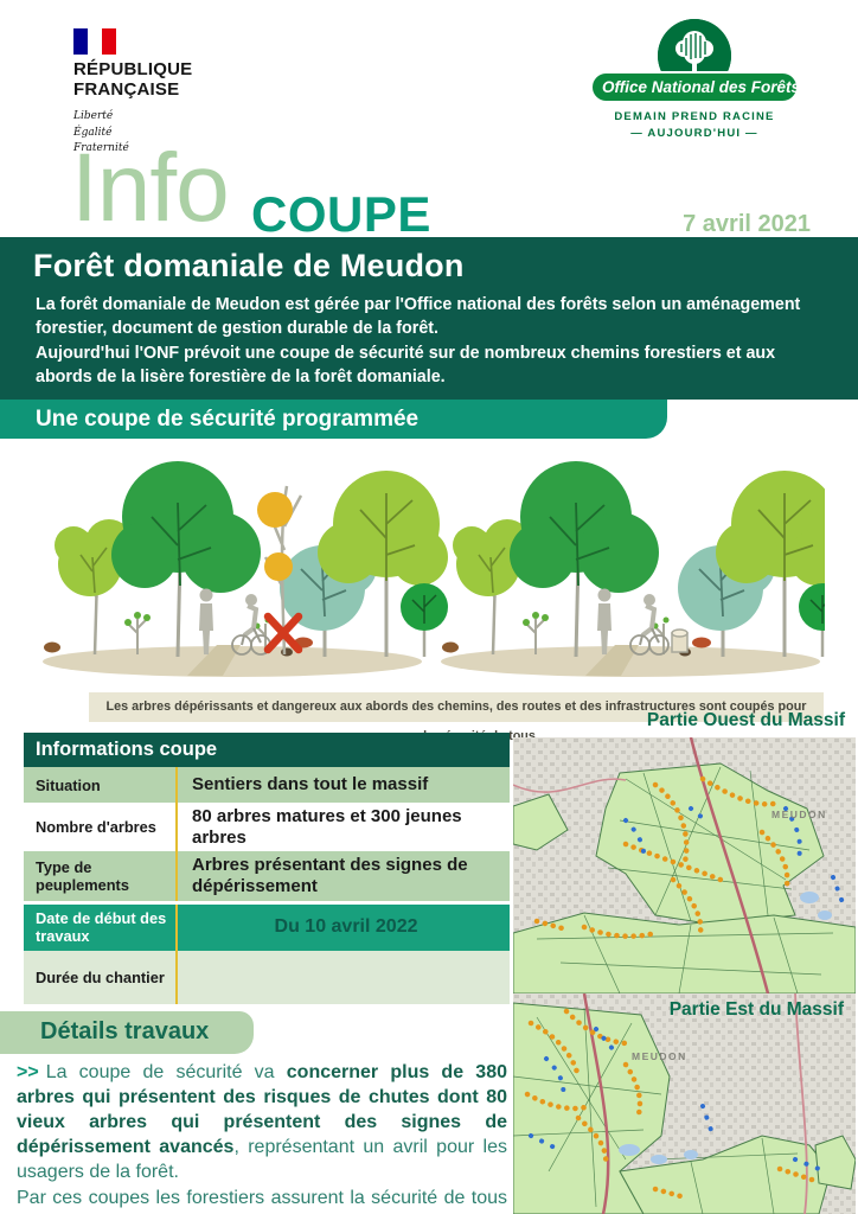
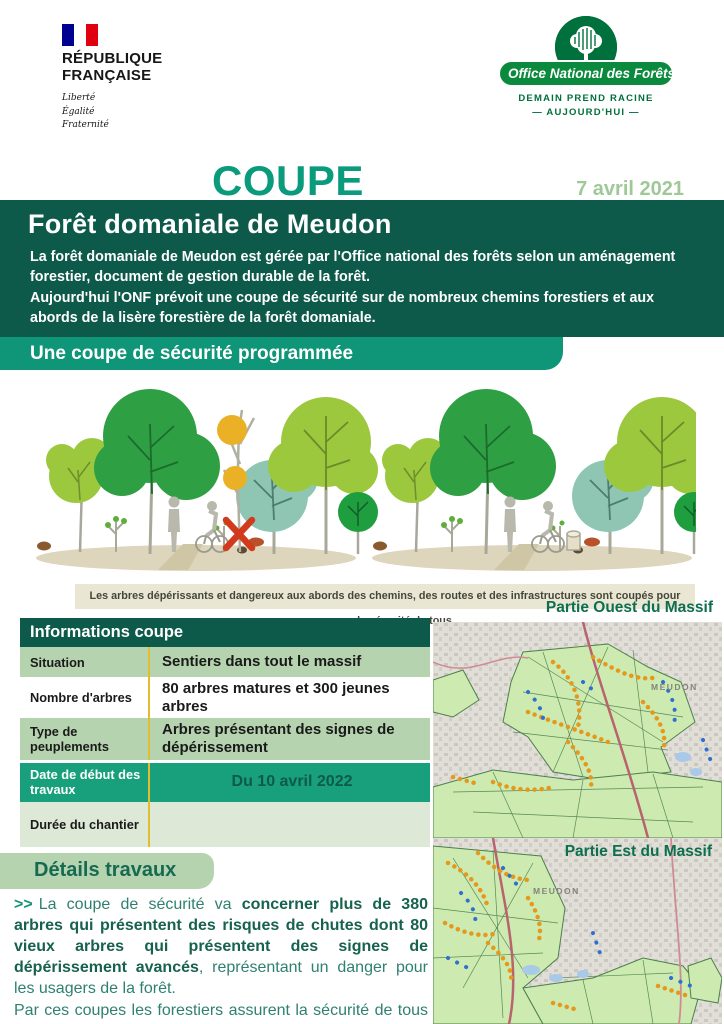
  RÉPUBLIQUE
  FRANÇAISE
  Liberté
  Égalité
  Fraternité
  Office National des Forêts
  DEMAIN PREND RACINE
  — AUJOURD'HUI —
- Info
  COUPE
  7 avril 2021
  Forêt domaniale de Meudon
  La forêt domaniale de Meudon est gérée par l'Office national des forêts selon un aménagement forestier, document de gestion durable de la forêt.
  Aujourd'hui l'ONF prévoit une coupe de sécurité sur de nombreux chemins forestiers et aux abords de la lisère forestière de la forêt domaniale.
  Une coupe de sécurité programmée
  Les arbres dépérissants et dangereux aux abords des chemins, des routes et des infrastructures sont coupés pour tous.
  Partie Ouest du Massif
  Partie Est du Massif
  MEUDON
  MEUDON
  Informations coupe
  Situation
  Sentiers dans tout le massif
  Nombre d'arbres
  80 arbres matures et 300 jeunes arbres
  Type de peuplements
  Arbres présentant des signes de dépérissement
  Date de début des travaux
  Du 10 avril 2022
  Durée du chantier
  Détails travaux
- >> La coupe de sécurité va concerner plus de 380 arbres qui présentent des risques de chutes dont 80 vieux arbres qui présentent des signes de dépérissement avancés, représentant un avril pour les usagers de la forêt.
+ >> La coupe de sécurité va concerner plus de 380 arbres qui présentent des risques de chutes dont 80 vieux arbres qui présentent des signes de dépérissement avancés, représentant un danger pour les usagers de la forêt.
  Par ces coupes les forestiers assurent la sécurité de tous
